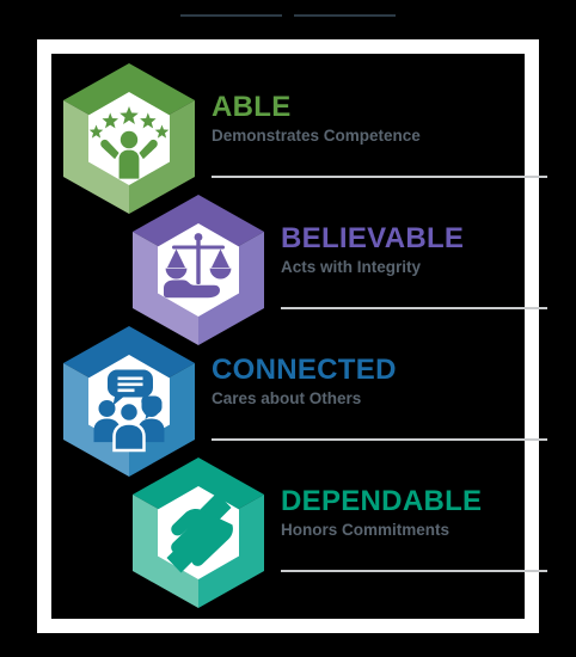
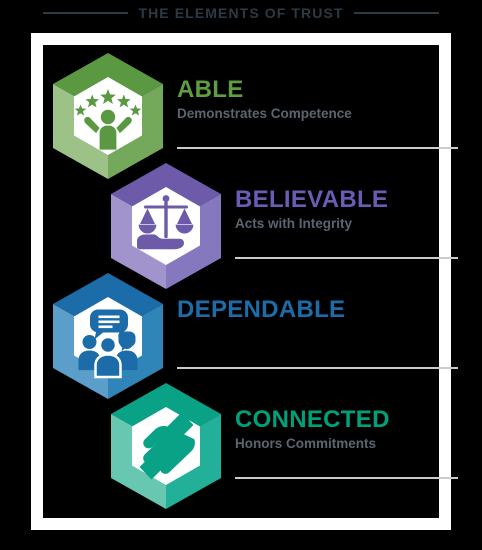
+ THE ELEMENTS OF TRUST
  ABLE
  Demonstrates Competence
  BELIEVABLE
  Acts with Integrity
- CONNECTED
+ DEPENDABLE
- Cares about Others
- DEPENDABLE
+ CONNECTED
  Honors Commitments
